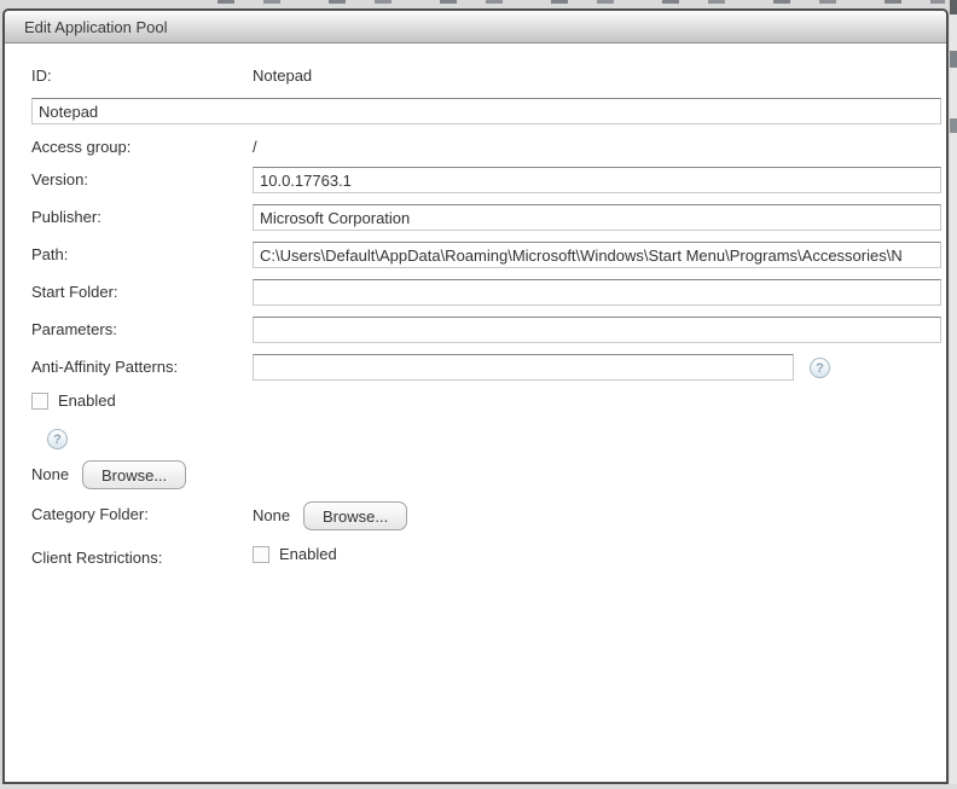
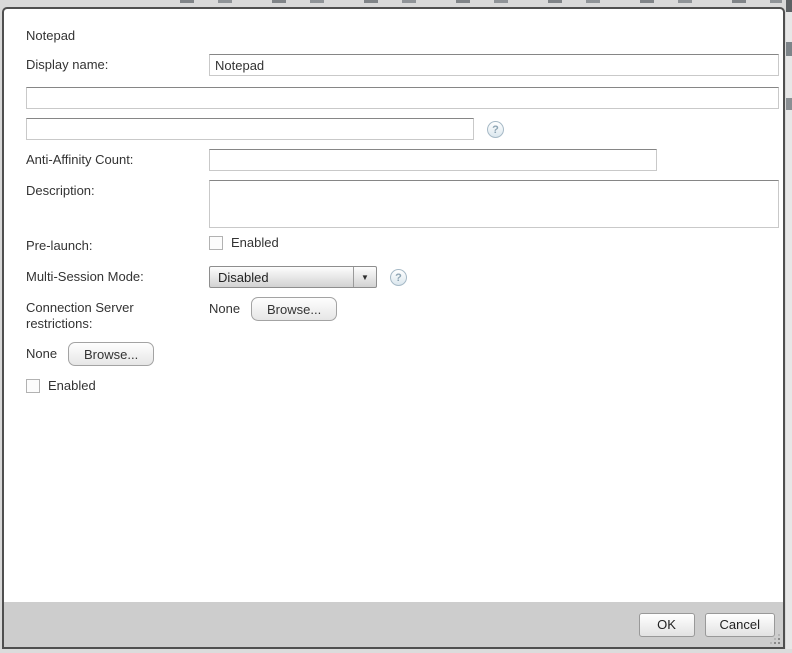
- Edit Application Pool
- ID:
  Notepad
+ Display name:
  Notepad
- Access group:
- /
- Version:
- 10.0.17763.1
- Publisher:
- Microsoft Corporation
- Path:
- C:\Users\Default\AppData\Roaming\Microsoft\Windows\Start Menu\Programs\Accessories\N
- Start Folder:
- Parameters:
- Anti-Affinity Patterns:
  ?
+ Anti-Affinity Count:
+ Description:
+ Pre-launch:
  Enabled
+ Multi-Session Mode:
+ Disabled
+ ▼
  ?
+ Connection Server restrictions:
  None
  Browse...
- Category Folder:
  None
  Browse...
- Client Restrictions:
  Enabled
+ OK
+ Cancel
